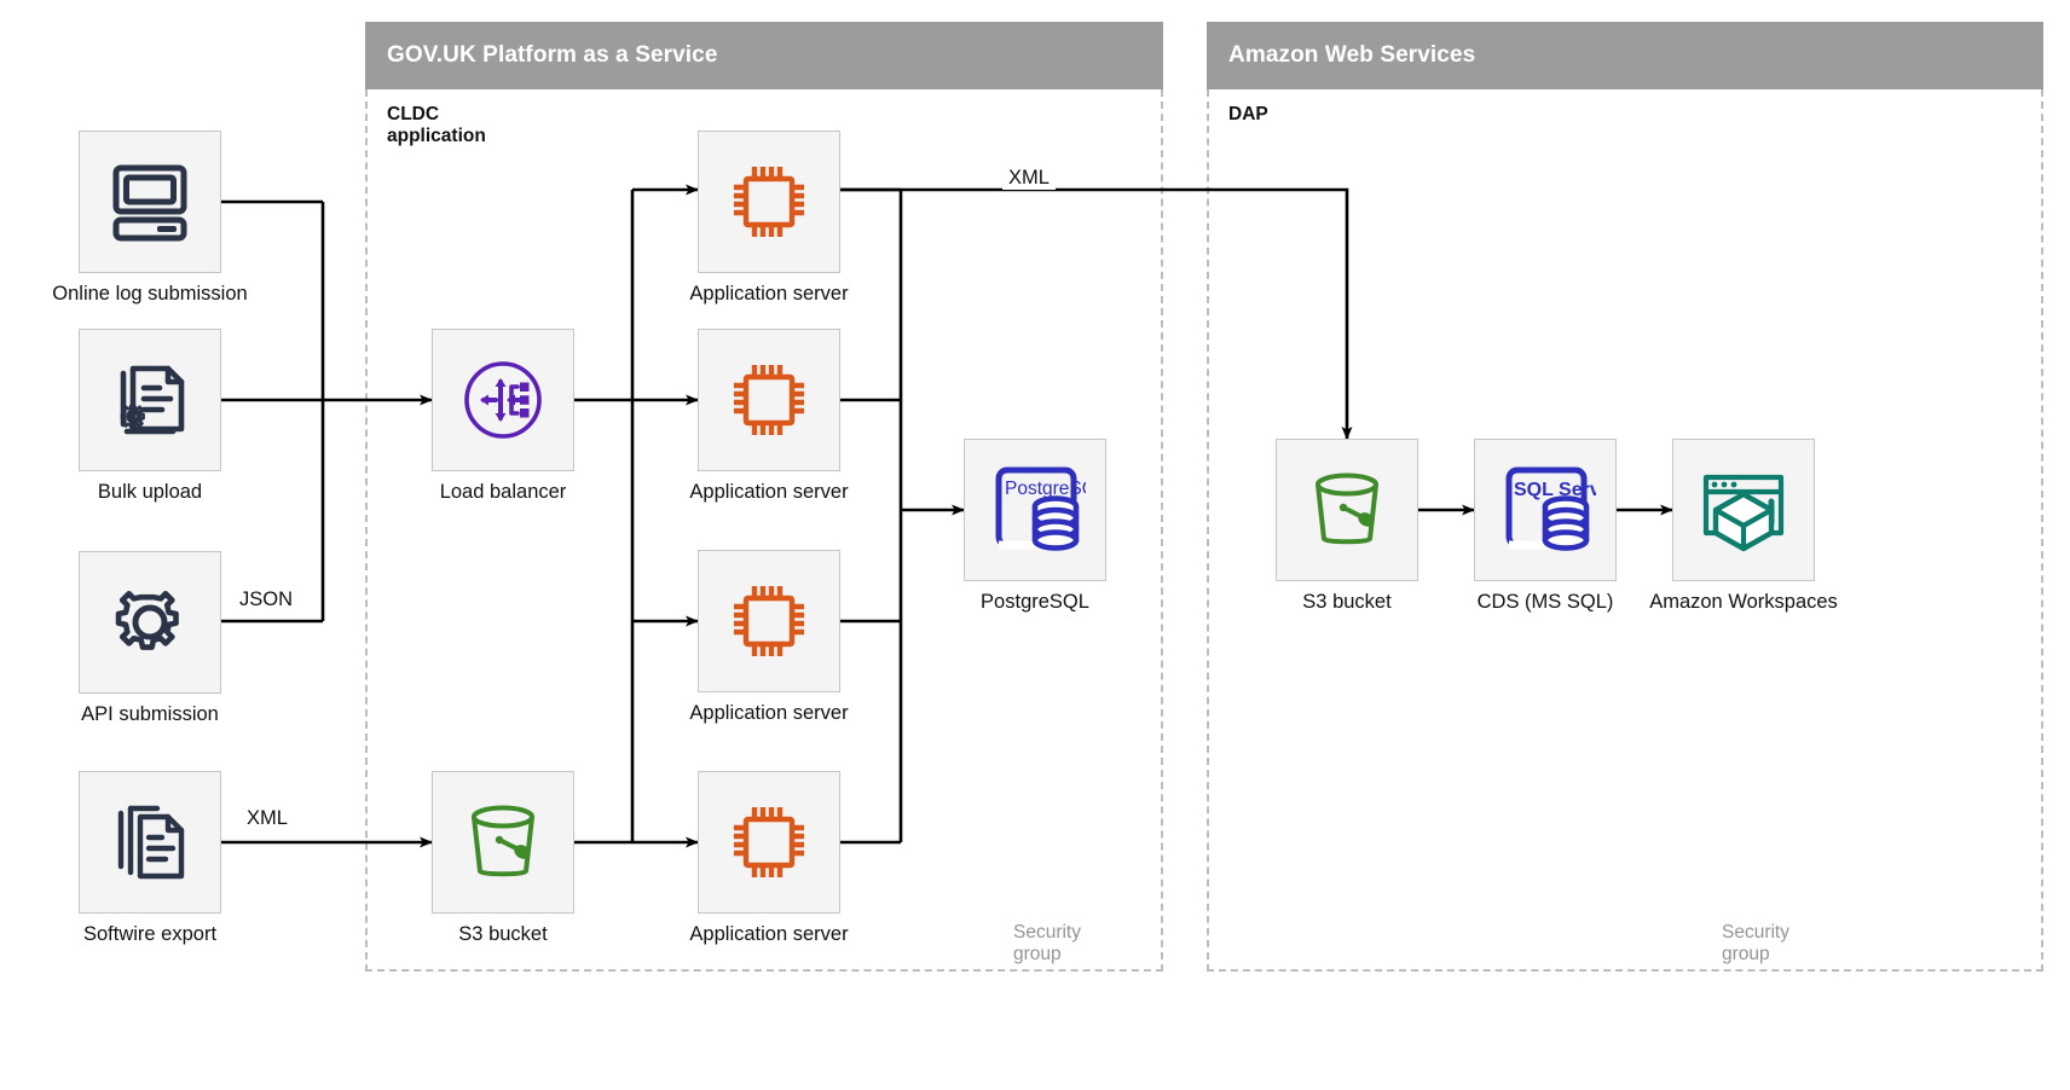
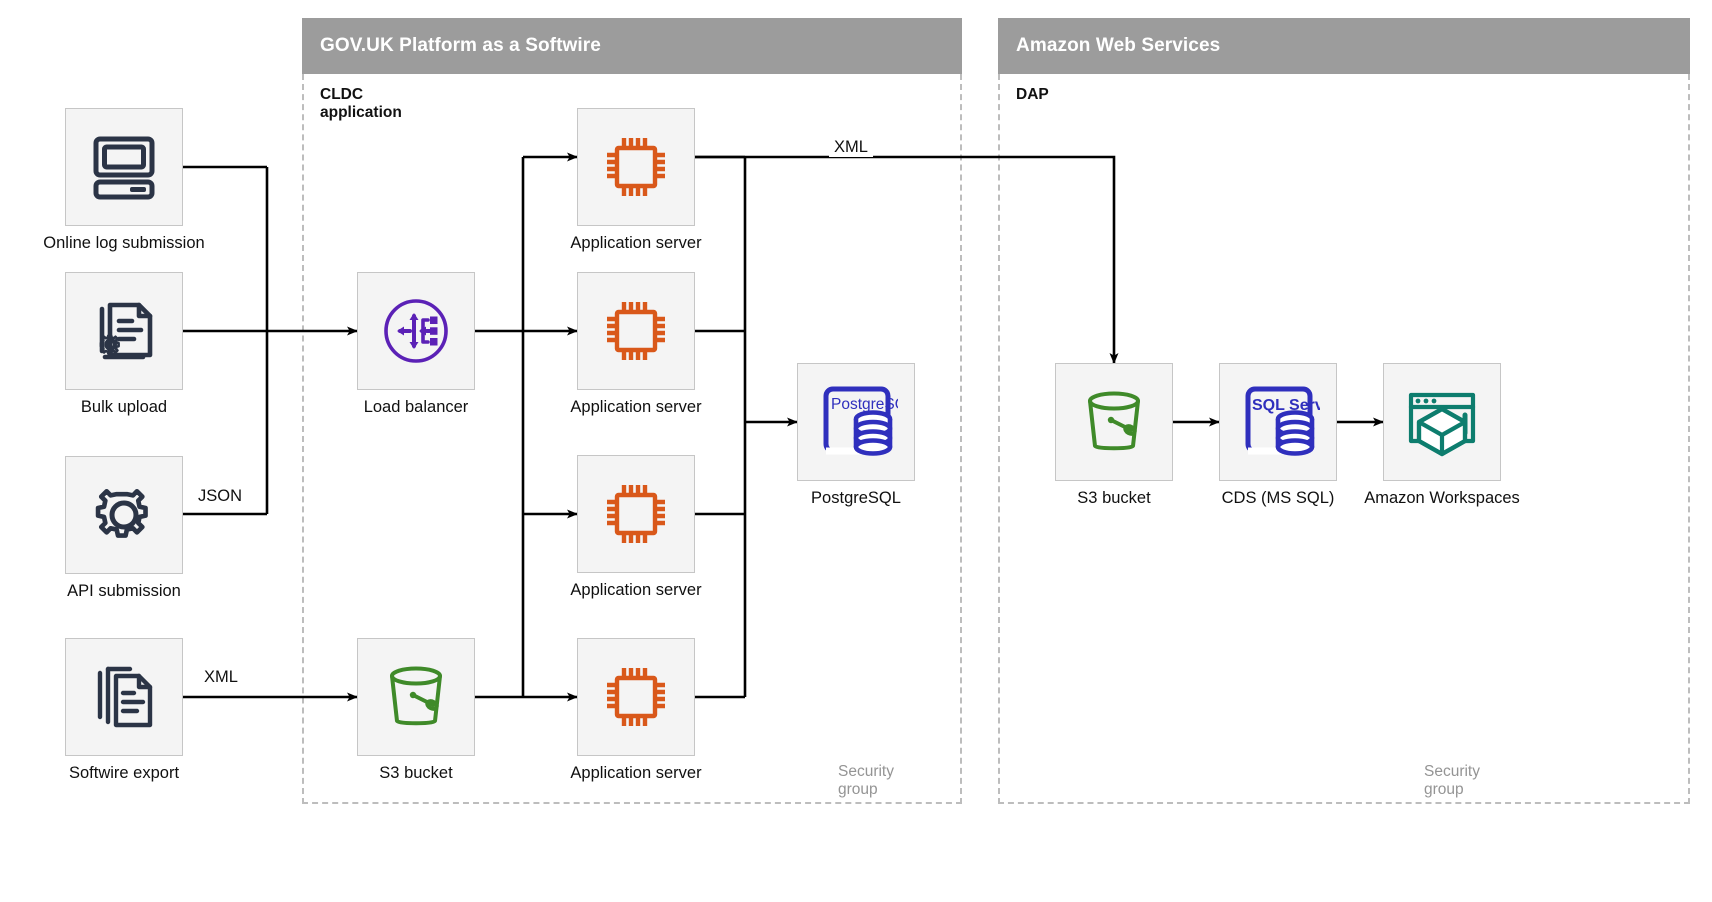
- GOV.UK Platform as a Service
+ GOV.UK Platform as a Softwire
  CLDC application
  Security group
  Amazon Web Services
  DAP
  Security group
  JSON
  XML
  XML
  Online log submission
  Bulk upload
  API submission
  Softwire export
  Load balancer
  S3 bucket
  Application server
  Application server
  Application server
  Application server
  PostgreS
  PostgreSQL
  S3 bucket
  SQL Serv
  CDS (MS SQL)
  Amazon Workspaces
